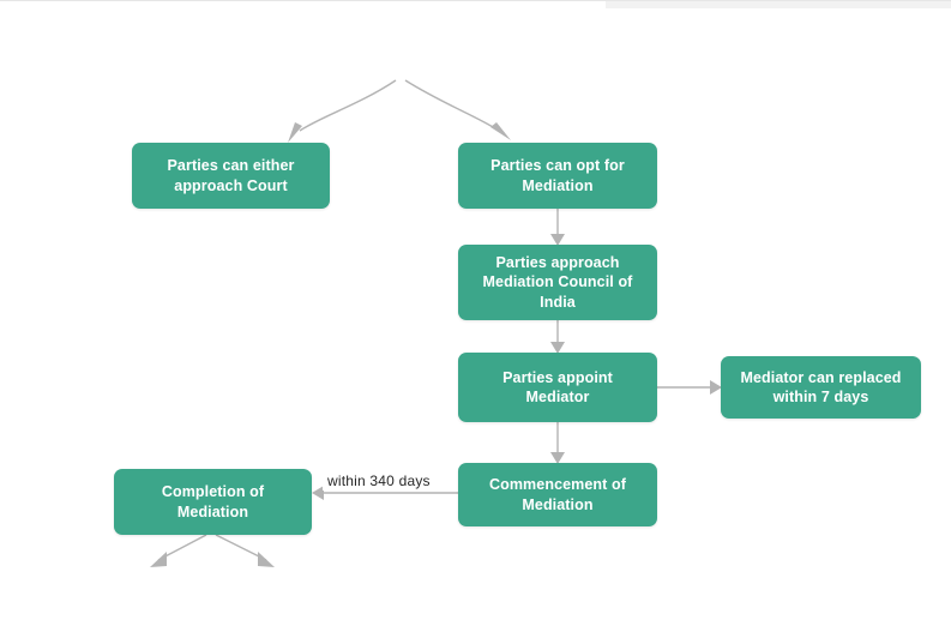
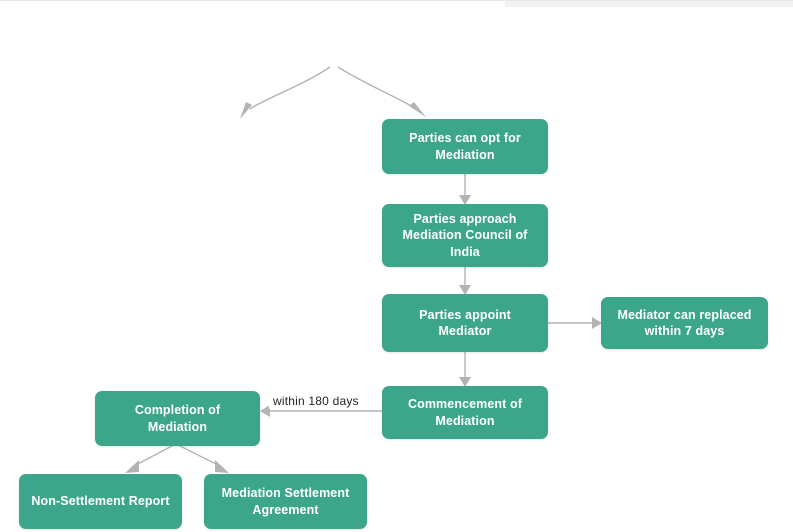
- within 340 days
+ within 180 days
- Parties can either
- approach Court
  Parties can opt for
  Mediation
  Parties approach
  Mediation Council of
  India
  Parties appoint
  Mediator
  Mediator can replaced
  within 7 days
  Commencement of
  Mediation
  Completion of
  Mediation
+ Non-Settlement Report
+ Mediation Settlement
+ Agreement
